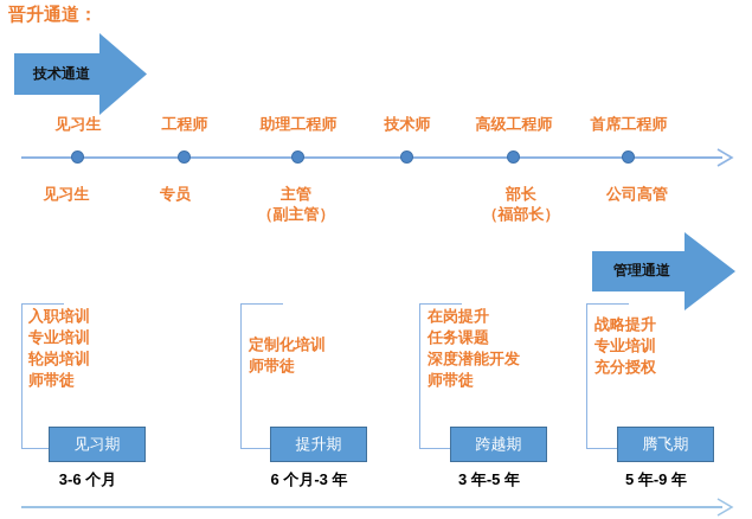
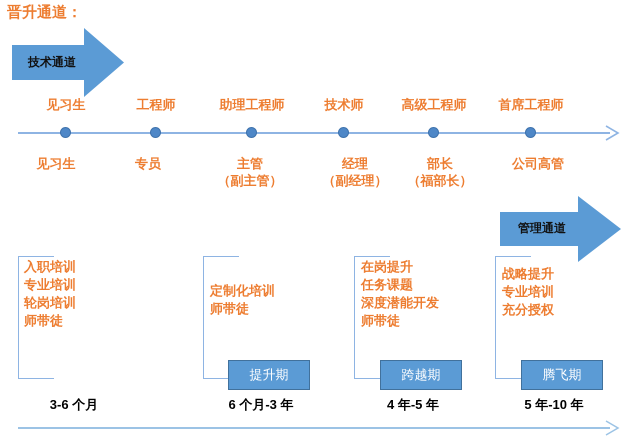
  晋升通道：
  技术通道
  管理通道
  见习生
  工程师
  助理工程师
  技术师
  高级工程师
  首席工程师
  见习生
  专员
  主管
  （副主管）
+ 经理
+ （副经理）
  部长
  （福部长）
  公司高管
  入职培训
  专业培训
  轮岗培训
  师带徒
- 见习期
  3-6 个月
  定制化培训
  师带徒
  提升期
  6 个月-3 年
  在岗提升
  任务课题
  深度潜能开发
  师带徒
  跨越期
- 3 年-5 年
+ 4 年-5 年
  战略提升
  专业培训
  充分授权
  腾飞期
- 5 年-9 年
+ 5 年-10 年
